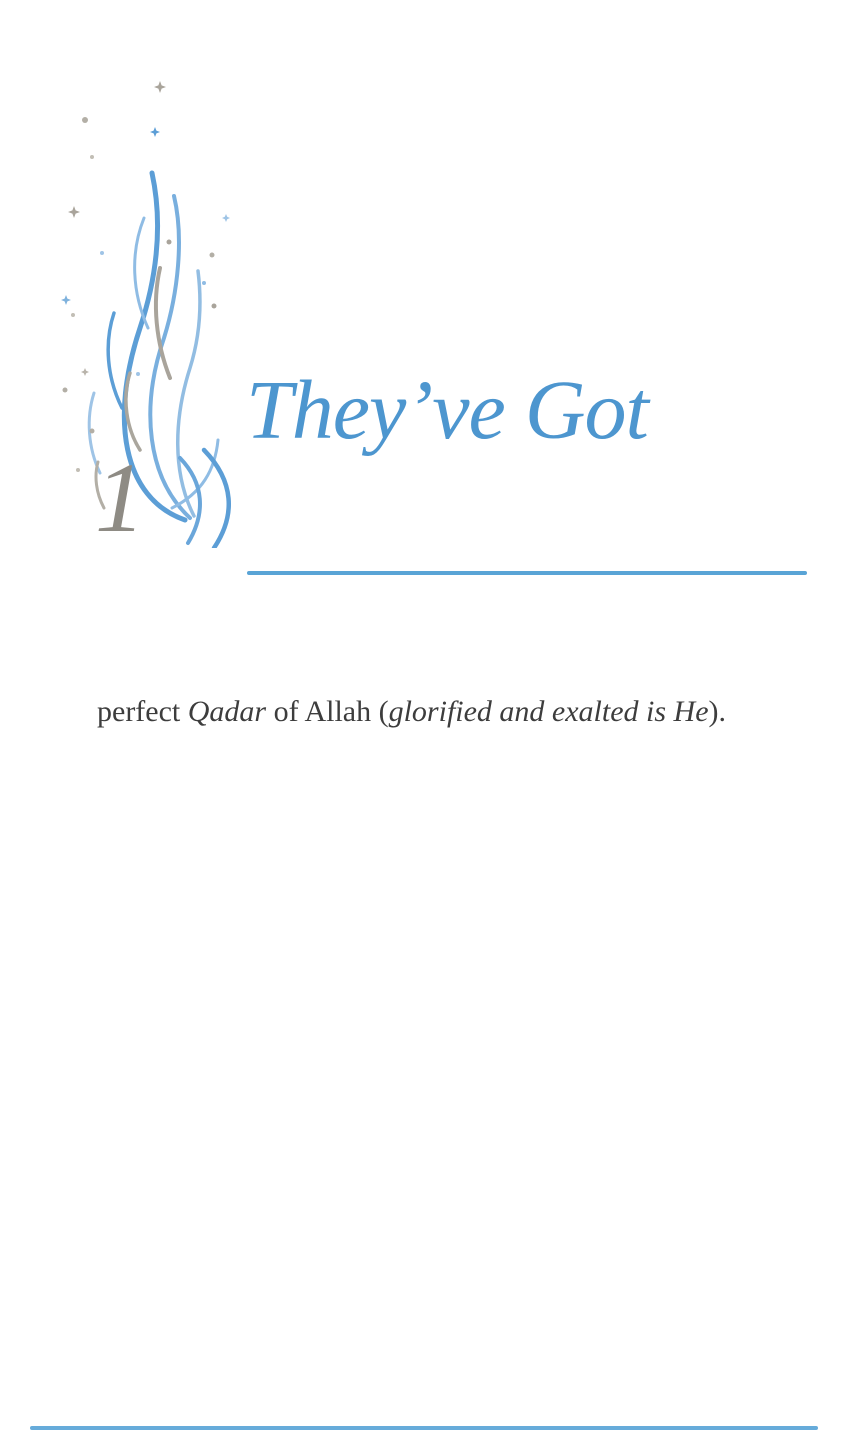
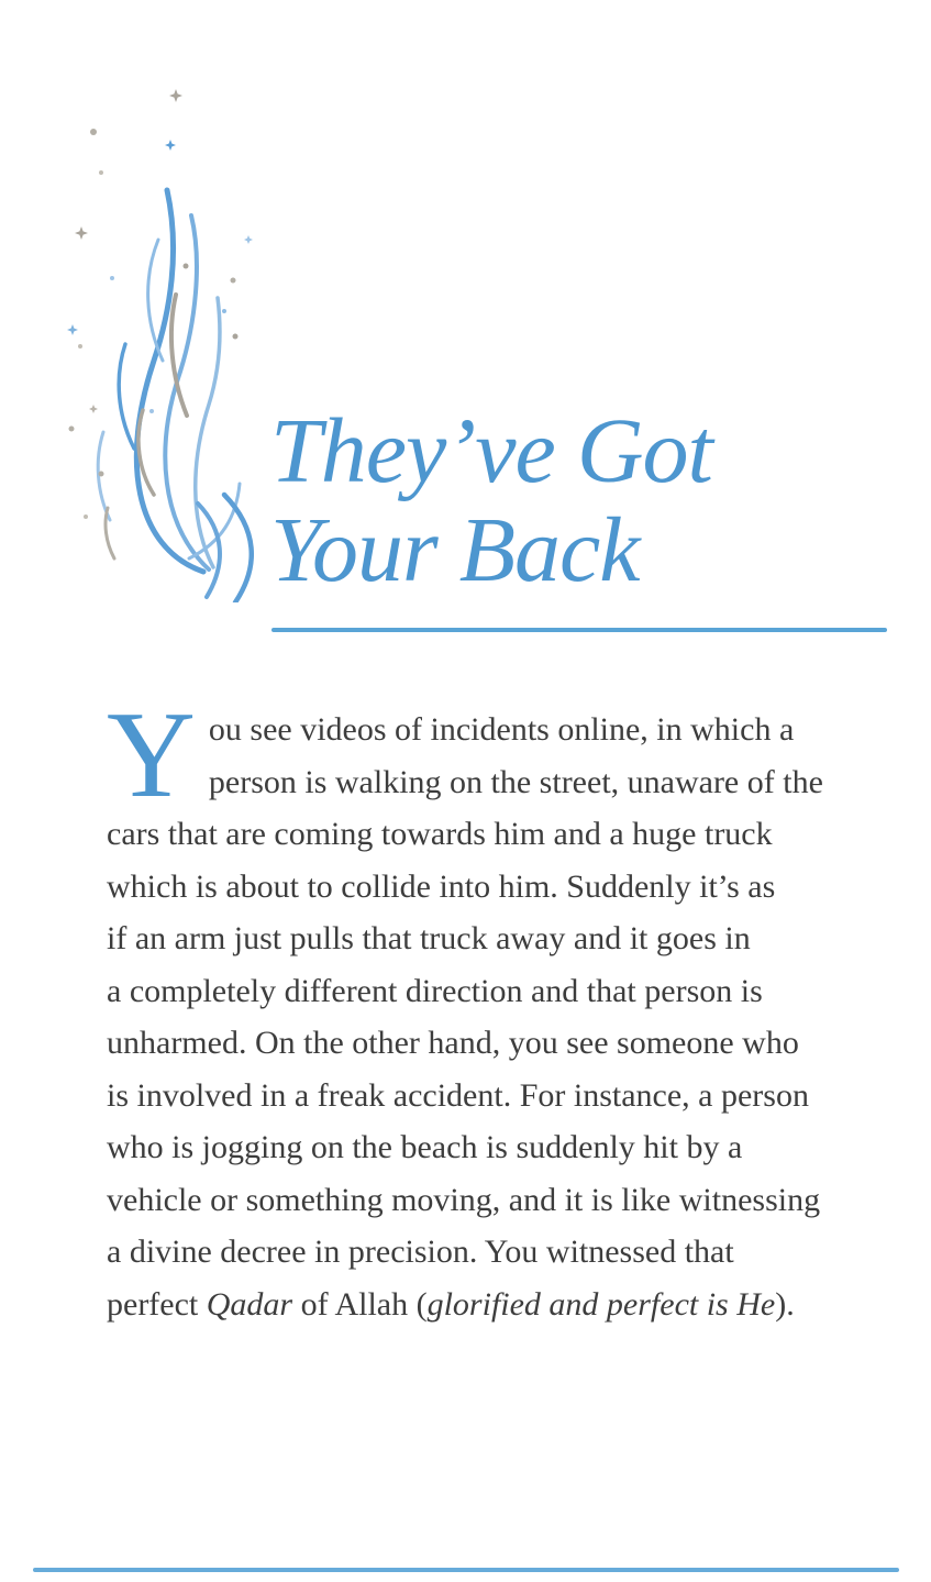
- 1
  They’ve Got
+ Your Back
+ Y
+ ou see videos of incidents online, in which a
+ person is walking on the street, unaware of the
+ cars that are coming towards him and a huge truck
+ which is about to collide into him. Suddenly it’s as
+ if an arm just pulls that truck away and it goes in
+ a completely different direction and that person is
+ unharmed. On the other hand, you see someone who
+ is involved in a freak accident. For instance, a person
+ who is jogging on the beach is suddenly hit by a
+ vehicle or something moving, and it is like witnessing
+ a divine decree in precision. You witnessed that
- perfect Qadar of Allah (glorified and exalted is He).
+ perfect Qadar of Allah (glorified and perfect is He).
